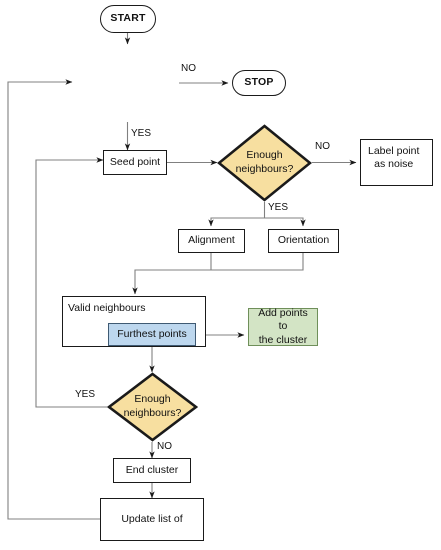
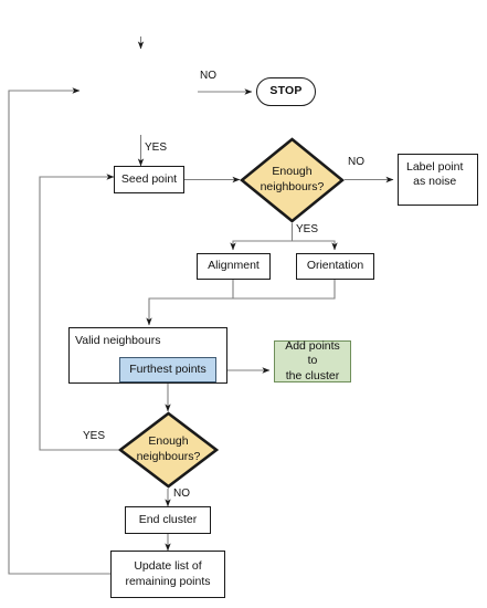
- START
  STOP
  Seed point
  Enough
  neighbours?
  Label point
  as noise
  Alignment
  Orientation
  Valid neighbours
  Furthest points
  Add points to
  the cluster
  Enough
  neighbours?
  End cluster
  Update list of
+ remaining points
  NO
  YES
  NO
  YES
  YES
  NO
